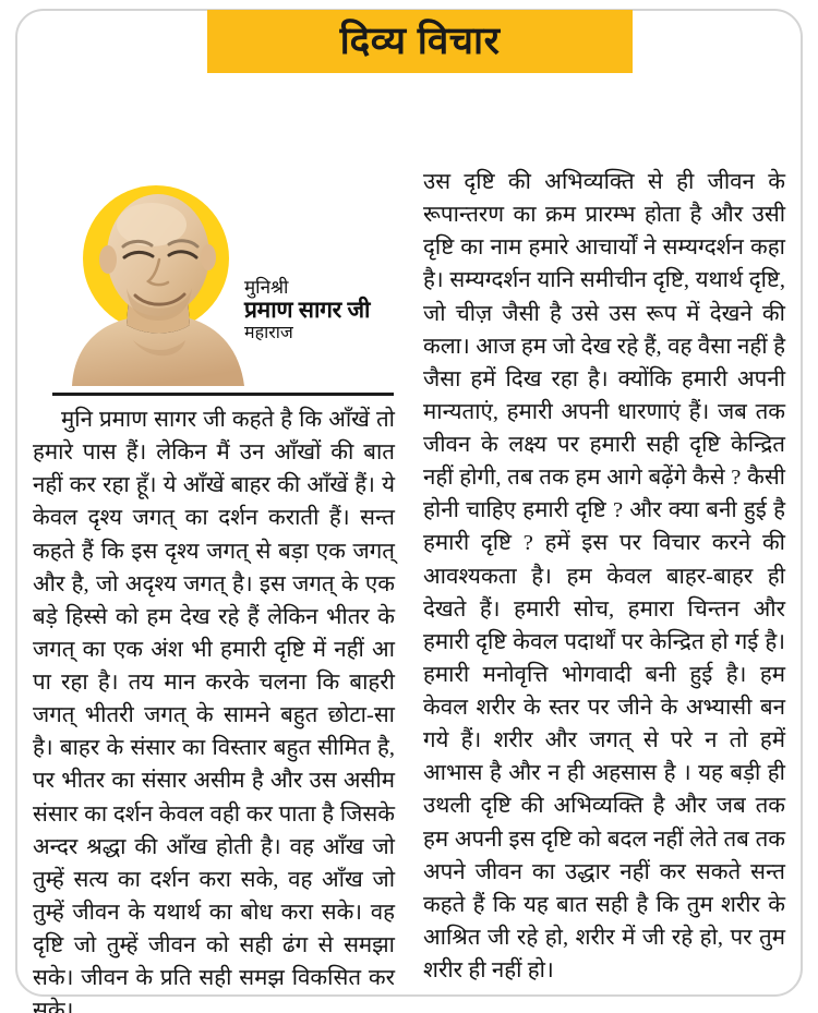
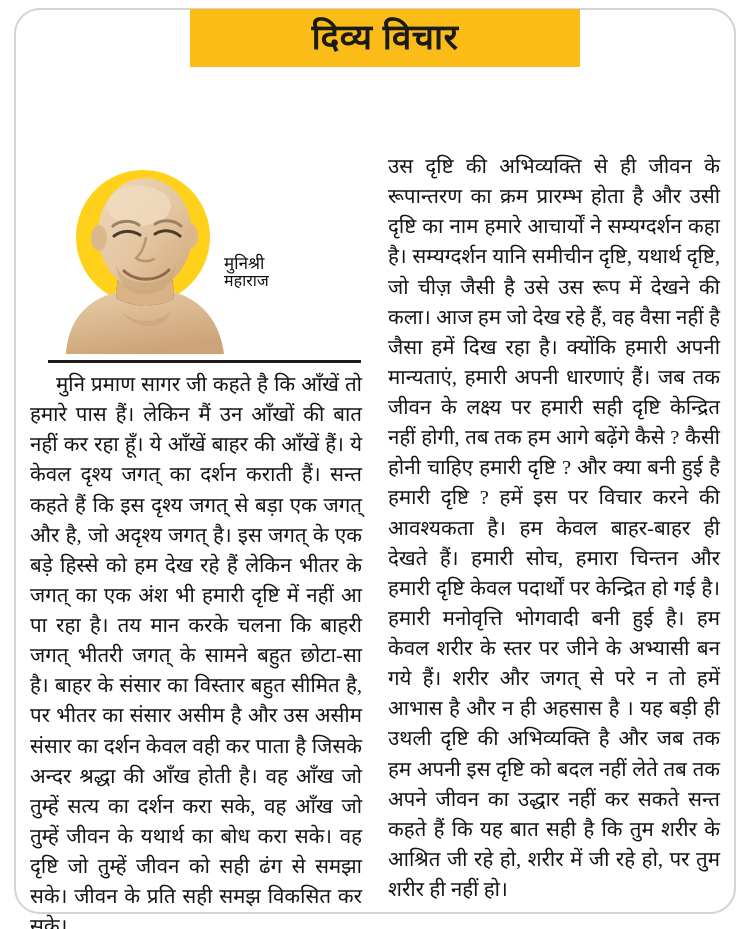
  दिव्य विचार
  मुनिश्री
- प्रमाण सागर जी
  महाराज
  मुनि प्रमाण सागर जी कहते है कि आँखें तो हमारे पास हैं। लेकिन मैं उन आँखों की बात नहीं कर रहा हूँ। ये आँखें बाहर की आँखें हैं। ये केवल दृश्य जगत् का दर्शन कराती हैं। सन्त कहते हैं कि इस दृश्य जगत् से बड़ा एक जगत् और है, जो अदृश्य जगत् है। इस जगत् के एक बड़े हिस्से को हम देख रहे हैं लेकिन भीतर के जगत् का एक अंश भी हमारी दृष्टि में नहीं आ पा रहा है। तय मान करके चलना कि बाहरी जगत् भीतरी जगत् के सामने बहुत छोटा-सा है। बाहर के संसार का विस्तार बहुत सीमित है, पर भीतर का संसार असीम है और उस असीम संसार का दर्शन केवल वही कर पाता है जिसके अन्दर श्रद्धा की आँख होती है। वह आँख जो तुम्हें सत्य का दर्शन करा सके, वह आँख जो तुम्हें जीवन के यथार्थ का बोध करा सके। वह दृष्टि जो तुम्हें जीवन को सही ढंग से समझा सके। जीवन के प्रति सही समझ विकसित कर सके।
  उस दृष्टि की अभिव्यक्ति से ही जीवन के रूपान्तरण का क्रम प्रारम्भ होता है और उसी दृष्टि का नाम हमारे आचार्यों ने सम्यग्दर्शन कहा है। सम्यग्दर्शन यानि समीचीन दृष्टि, यथार्थ दृष्टि, जो चीज़ जैसी है उसे उस रूप में देखने की कला। आज हम जो देख रहे हैं, वह वैसा नहीं है जैसा हमें दिख रहा है। क्योंकि हमारी अपनी मान्यताएं, हमारी अपनी धारणाएं हैं। जब तक जीवन के लक्ष्य पर हमारी सही दृष्टि केन्द्रित नहीं होगी, तब तक हम आगे बढ़ेंगे कैसे ? कैसी होनी चाहिए हमारी दृष्टि ? और क्या बनी हुई है हमारी दृष्टि ? हमें इस पर विचार करने की आवश्यकता है। हम केवल बाहर-बाहर ही देखते हैं। हमारी सोच, हमारा चिन्तन और हमारी दृष्टि केवल पदार्थों पर केन्द्रित हो गई है। हमारी मनोवृत्ति भोगवादी बनी हुई है। हम केवल शरीर के स्तर पर जीने के अभ्यासी बन गये हैं। शरीर और जगत् से परे न तो हमें आभास है और न ही अहसास है । यह बड़ी ही उथली दृष्टि की अभिव्यक्ति है और जब तक हम अपनी इस दृष्टि को बदल नहीं लेते तब तक अपने जीवन का उद्धार नहीं कर सकते सन्त कहते हैं कि यह बात सही है कि तुम शरीर के आश्रित जी रहे हो, शरीर में जी रहे हो, पर तुम शरीर ही नहीं हो।
